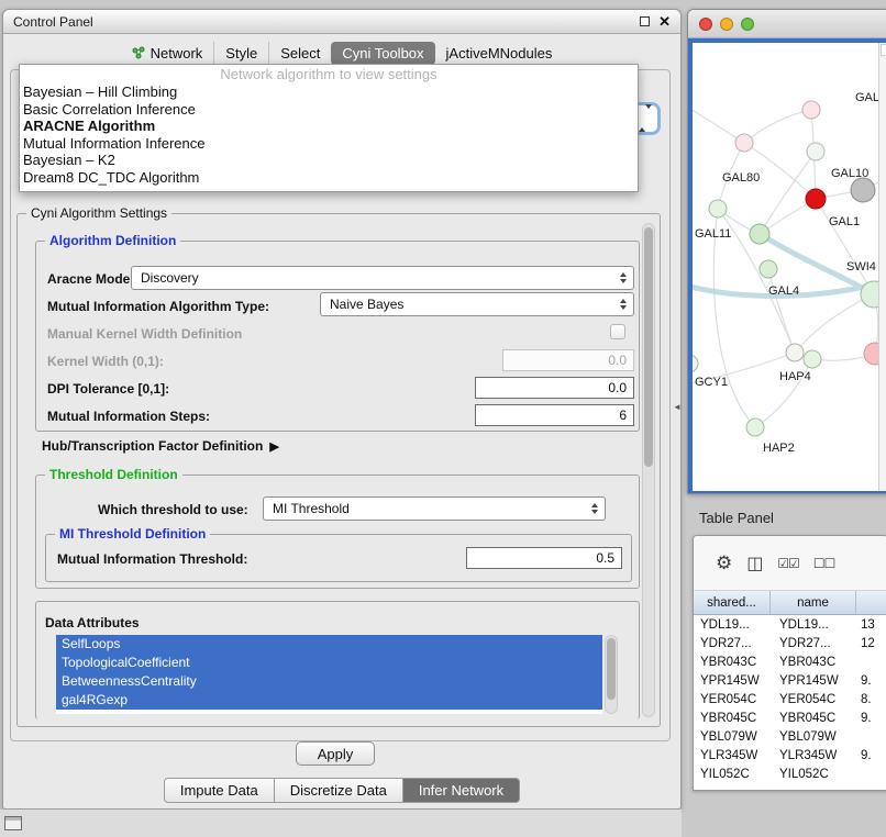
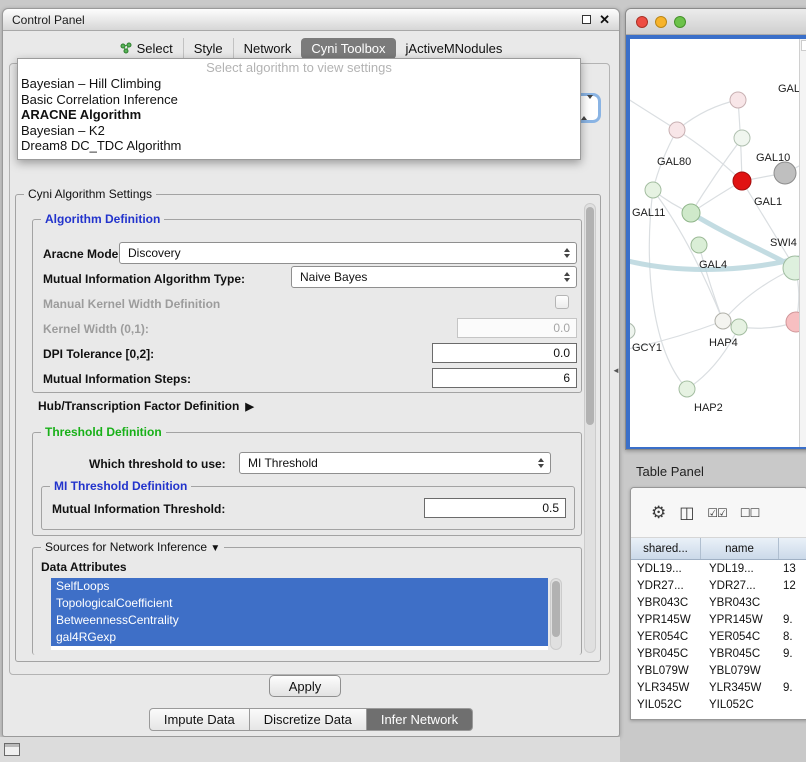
  Control Panel
  ✕
- Network
+ Select
  Style
- Select
+ Network
  Cyni Toolbox
  jActiveMNodules
  Cyni Algorithm Settings
  Algorithm Definition
  Aracne Mode
  Discovery
  Mutual Information Algorithm Type:
  Naive Bayes
  Manual Kernel Width Definition
  Kernel Width (0,1):
  0.0
- DPI Tolerance [0,1]:
+ DPI Tolerance [0,2]:
  0.0
  Mutual Information Steps:
  6
  Hub/Transcription Factor Definition
  ▶
  Threshold Definition
  Which threshold to use:
  MI Threshold
  MI Threshold Definition
  Mutual Information Threshold:
  0.5
+ Sources for Network Inference ▼
  Data Attributes
  SelfLoops
  TopologicalCoefficient
  BetweennessCentrality
  gal4RGexp
  Apply
  Impute Data
  Discretize Data
  Infer Network
- Network algorithm to view settings
+ Select algorithm to view settings
  Bayesian – Hill Climbing
  Basic Correlation Inference
  ARACNE Algorithm
- Mutual Information Inference
  Bayesian – K2
  Dream8 DC_TDC Algorithm
  ◄
  GAL80
  GAL10
  GAL1
  GAL11
  SWI4
  GAL4
  GCY1
  HAP4
  HAP2
  GAL
  Table Panel
  ⚙
  ◫
  ☑☑
  ☐☐
  shared...
  name
  YDL19...
  YDL19...
  13
  YDR27...
  YDR27...
  12
  YBR043C
  YBR043C
  YPR145W
  YPR145W
  9.
  YER054C
  YER054C
  8.
  YBR045C
  YBR045C
  9.
  YBL079W
  YBL079W
  YLR345W
  YLR345W
  9.
  YIL052C
  YIL052C
